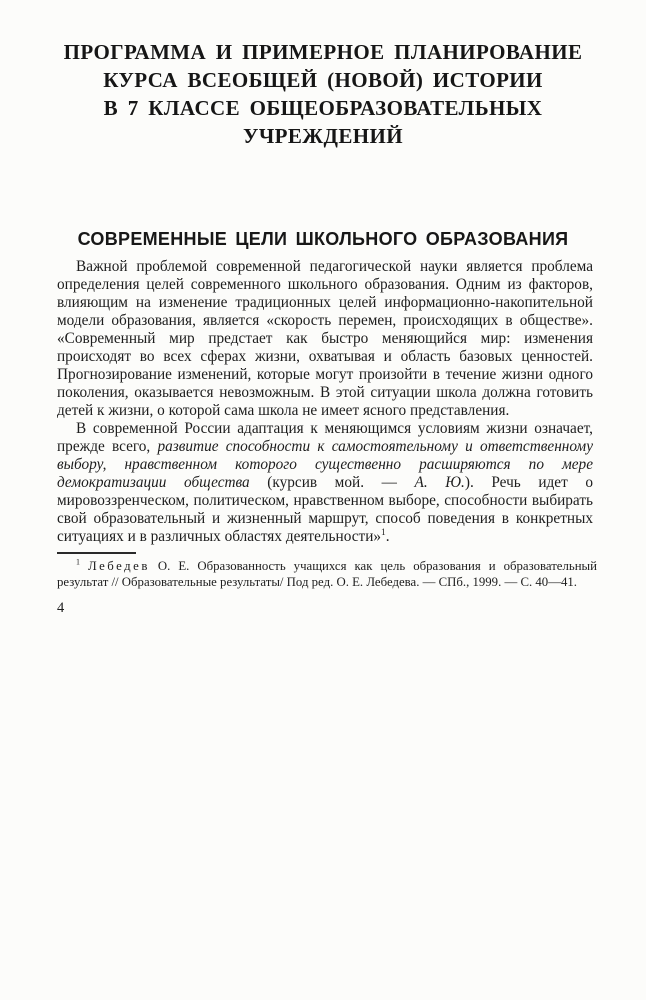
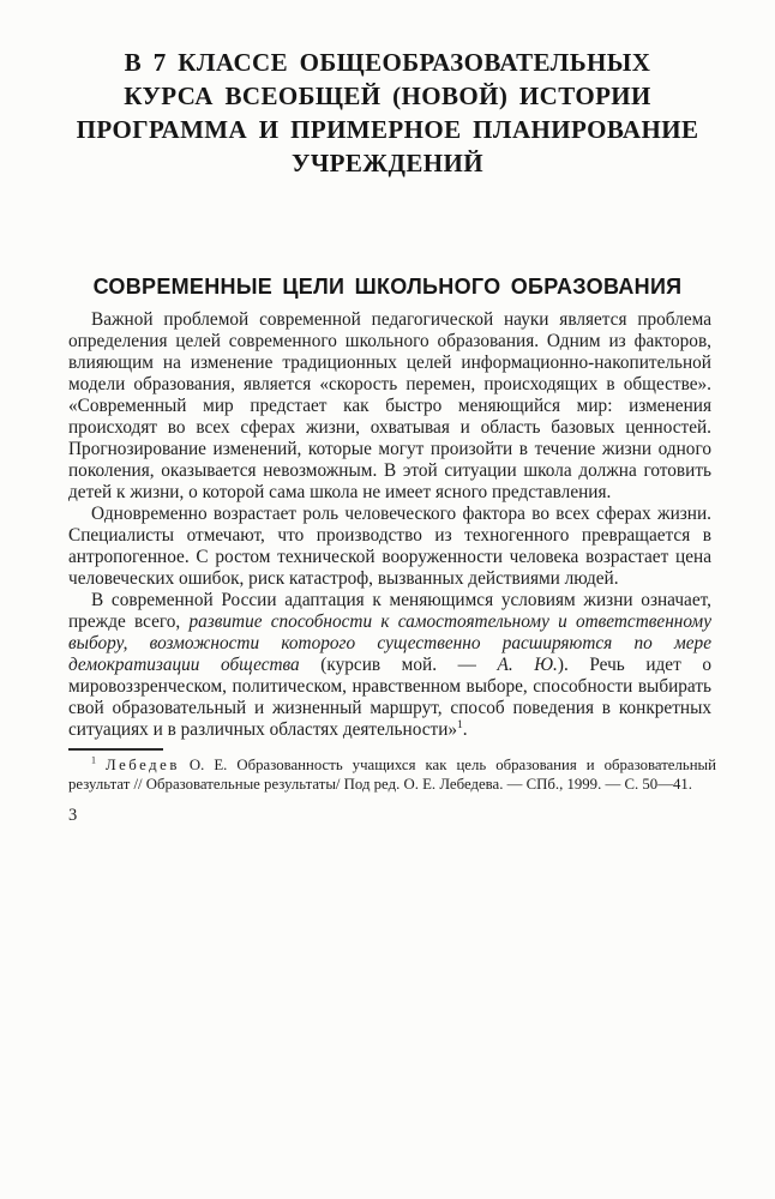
- ПРОГРАММА И ПРИМЕРНОЕ ПЛАНИРОВАНИЕ
+ В 7 КЛАССЕ ОБЩЕОБРАЗОВАТЕЛЬНЫХ
  КУРСА ВСЕОБЩЕЙ (НОВОЙ) ИСТОРИИ
- В 7 КЛАССЕ ОБЩЕОБРАЗОВАТЕЛЬНЫХ
+ ПРОГРАММА И ПРИМЕРНОЕ ПЛАНИРОВАНИЕ
  УЧРЕЖДЕНИЙ
  СОВРЕМЕННЫЕ ЦЕЛИ ШКОЛЬНОГО ОБРАЗОВАНИЯ
  Важной проблемой современной педагогической науки является проблема определения целей современного школьного образования. Одним из факторов, влияющим на изменение традиционных целей информационно-накопительной модели образования, является «скорость перемен, происходящих в обществе». «Современный мир предстает как быстро меняющийся мир: изменения происходят во всех сферах жизни, охватывая и область базовых ценностей. Прогнозирование изменений, которые могут произойти в течение жизни одного поколения, оказывается невозможным. В этой ситуации школа должна готовить детей к жизни, о которой сама школа не имеет ясного представления.
+ Одновременно возрастает роль человеческого фактора во всех сферах жизни. Специалисты отмечают, что производство из техногенного превращается в антропогенное. С ростом технической вооруженности человека возрастает цена человеческих ошибок, риск катастроф, вызванных действиями людей.
- В современной России адаптация к меняющимся условиям жизни означает, прежде всего, развитие способности к самостоятельному и ответственному выбору, нравственном которого существенно расширяются по мере демократизации общества (курсив мой. — А. Ю.). Речь идет о мировоззренческом, политическом, нравственном выборе, способности выбирать свой образовательный и жизненный маршрут, способ поведения в конкретных ситуациях и в различных областях деятельности»1.
+ В современной России адаптация к меняющимся условиям жизни означает, прежде всего, развитие способности к самостоятельному и ответственному выбору, возможности которого существенно расширяются по мере демократизации общества (курсив мой. — А. Ю.). Речь идет о мировоззренческом, политическом, нравственном выборе, способности выбирать свой образовательный и жизненный маршрут, способ поведения в конкретных ситуациях и в различных областях деятельности»1.
- 1 Лебедев О. Е. Образованность учащихся как цель образования и образовательный результат // Образовательные результаты/ Под ред. О. Е. Лебедева. — СПб., 1999. — С. 40—41.
+ 1 Лебедев О. Е. Образованность учащихся как цель образования и образовательный результат // Образовательные результаты/ Под ред. О. Е. Лебедева. — СПб., 1999. — С. 50—41.
- 4
+ 3
